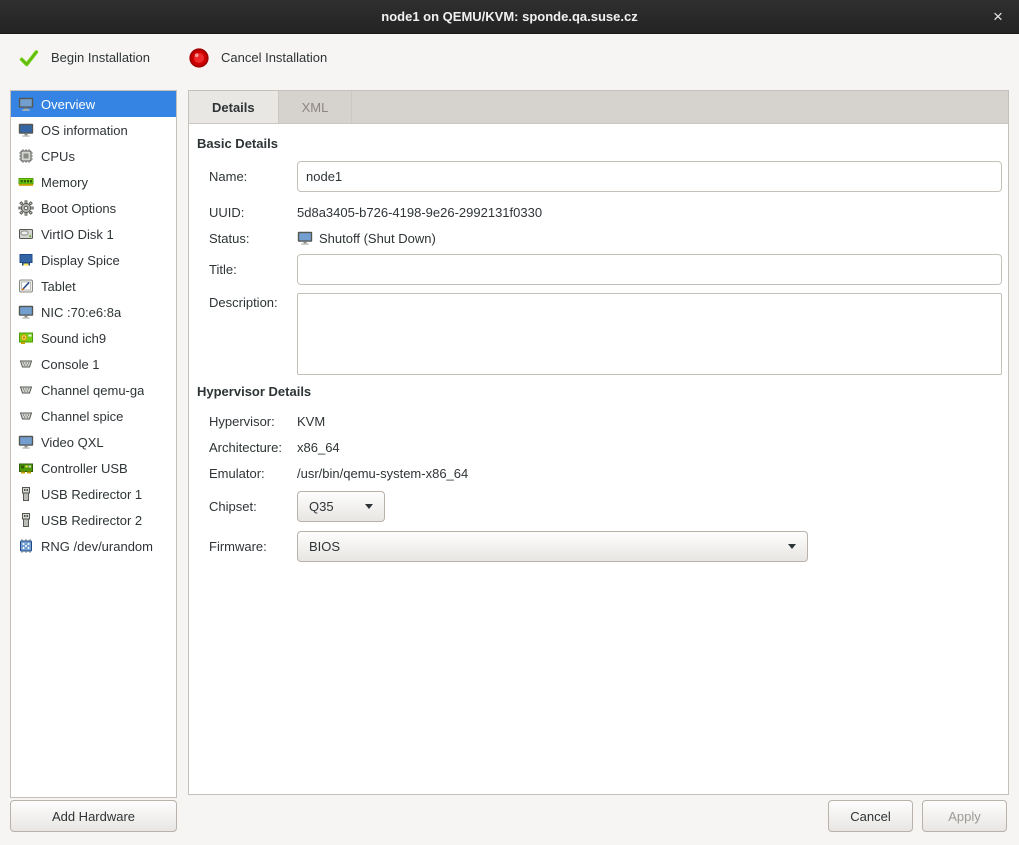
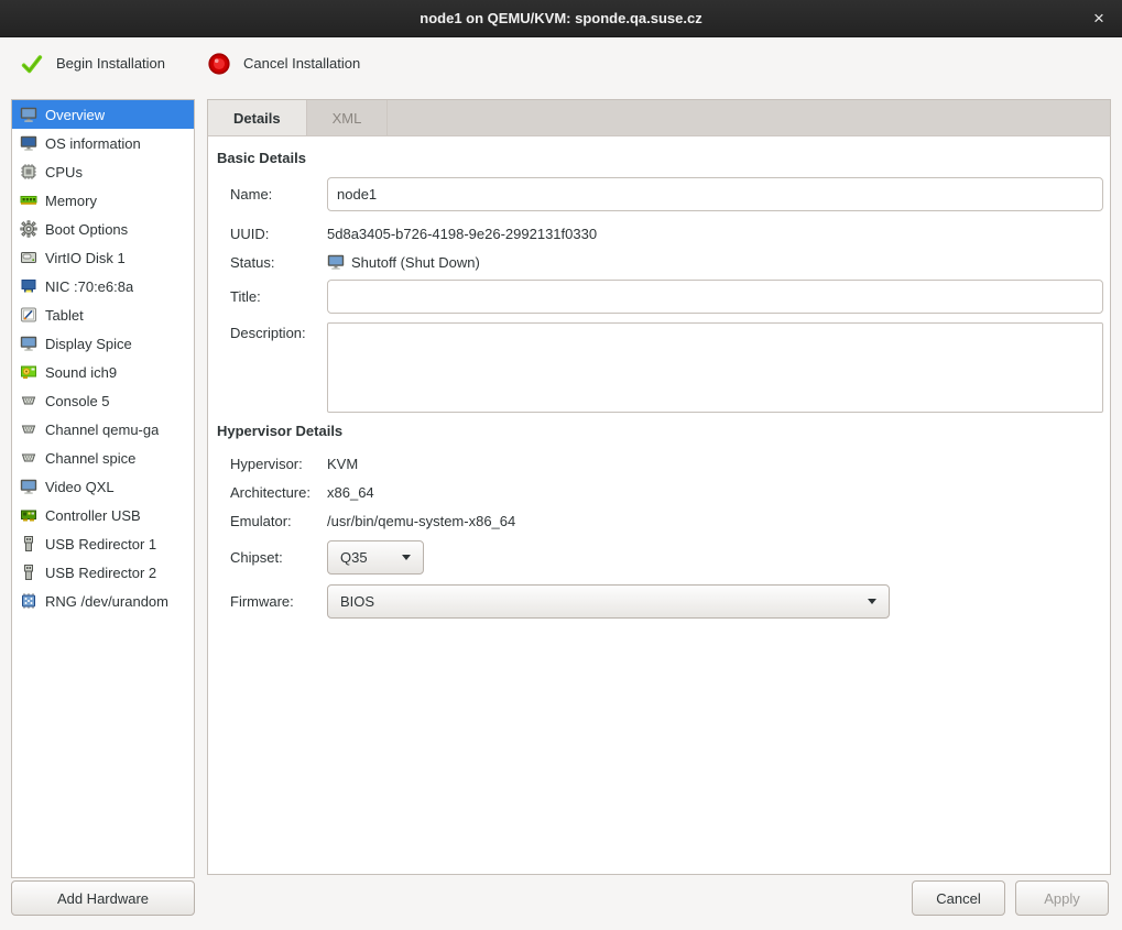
  node1 on QEMU/KVM: sponde.qa.suse.cz
  ×
  Begin Installation
  Cancel Installation
  Overview
  OS information
  CPUs
  Memory
  Boot Options
  VirtIO Disk 1
- Display Spice
+ NIC :70:e6:8a
  Tablet
- NIC :70:e6:8a
+ Display Spice
  Sound ich9
- Console 1
+ Console 5
  Channel qemu-ga
  Channel spice
  Video QXL
  Controller USB
  USB Redirector 1
  USB Redirector 2
  RNG /dev/urandom
  Add Hardware
  Details
  XML
  Basic Details
  Name:
  node1
  UUID:
  5d8a3405-b726-4198-9e26-2992131f0330
  Status:
  Shutoff (Shut Down)
  Title:
  Description:
  Hypervisor Details
  Hypervisor:
  KVM
  Architecture:
  x86_64
  Emulator:
  /usr/bin/qemu-system-x86_64
  Chipset:
  Q35
  Firmware:
  BIOS
  Cancel
  Apply
